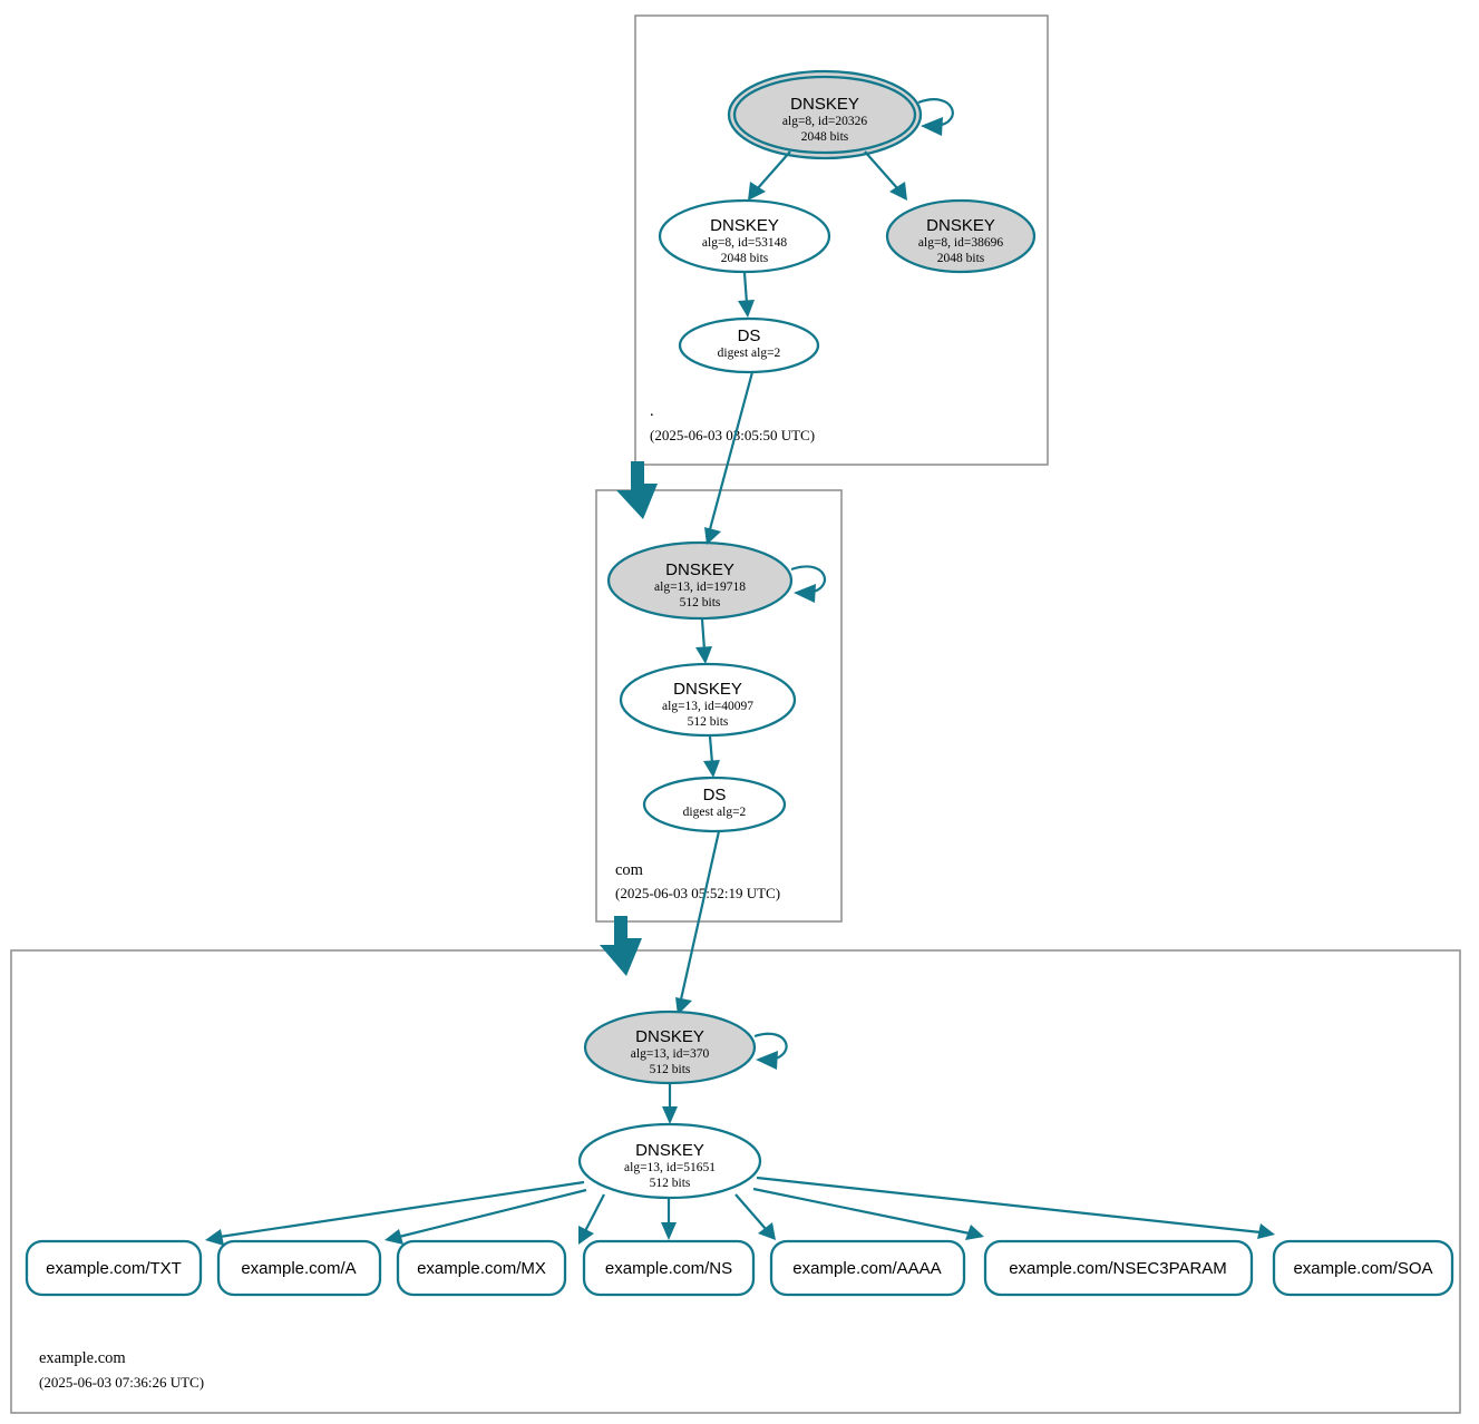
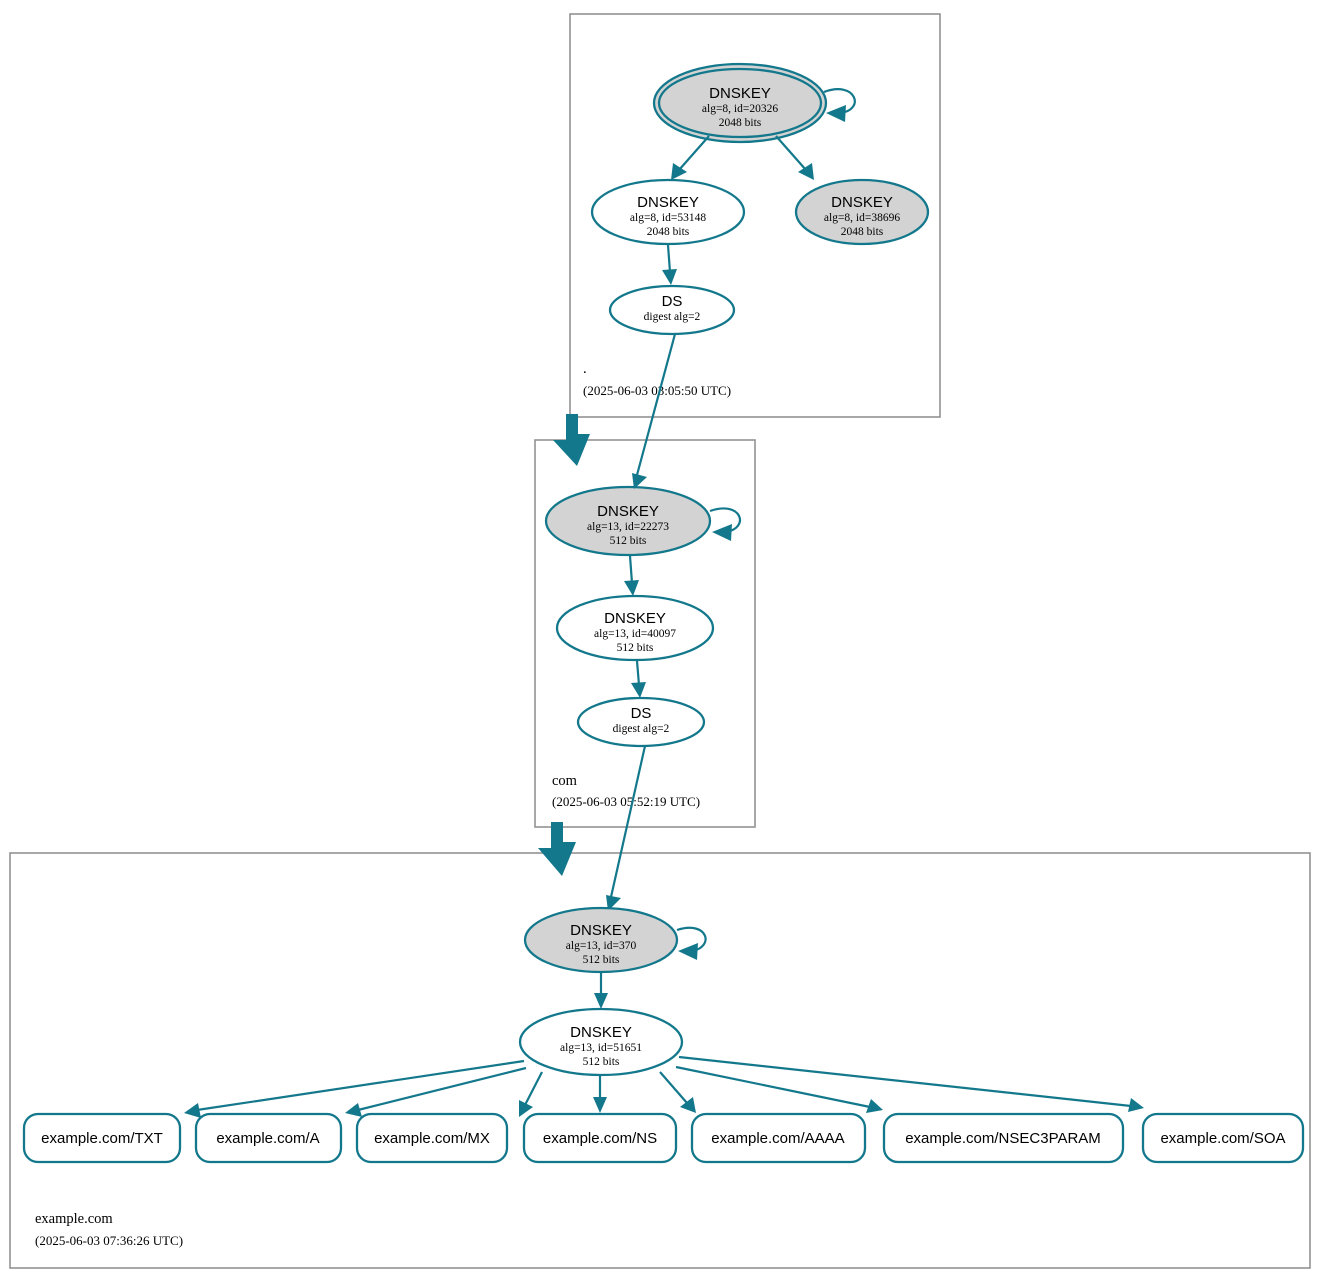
  DNSKEY
  alg=8, id=20326
  2048 bits
  DNSKEY
  alg=8, id=53148
  2048 bits
  DNSKEY
  alg=8, id=38696
  2048 bits
  DS
  digest alg=2
  .
  (2025-06-03 03:05:50 UTC)
  DNSKEY
- alg=13, id=19718
+ alg=13, id=22273
  512 bits
  DNSKEY
  alg=13, id=40097
  512 bits
  DS
  digest alg=2
  com
  (2025-06-03 05:52:19 UTC)
  DNSKEY
  alg=13, id=370
  512 bits
  DNSKEY
  alg=13, id=51651
  512 bits
  example.com/TXT
  example.com/A
  example.com/MX
  example.com/NS
  example.com/AAAA
  example.com/NSEC3PARAM
  example.com/SOA
  example.com
  (2025-06-03 07:36:26 UTC)
